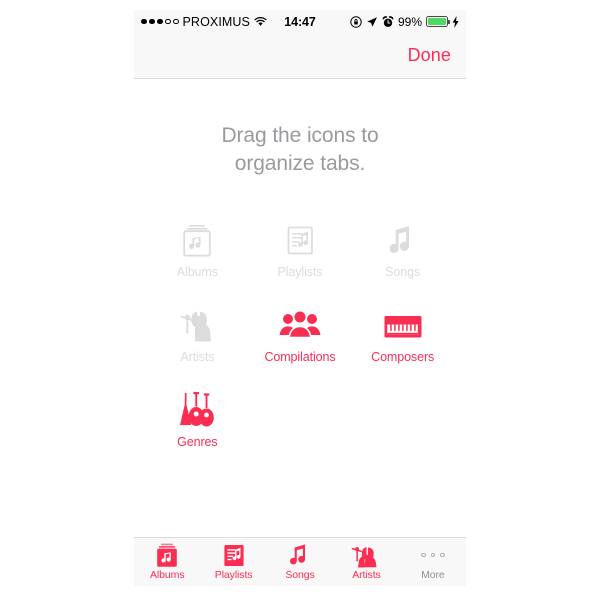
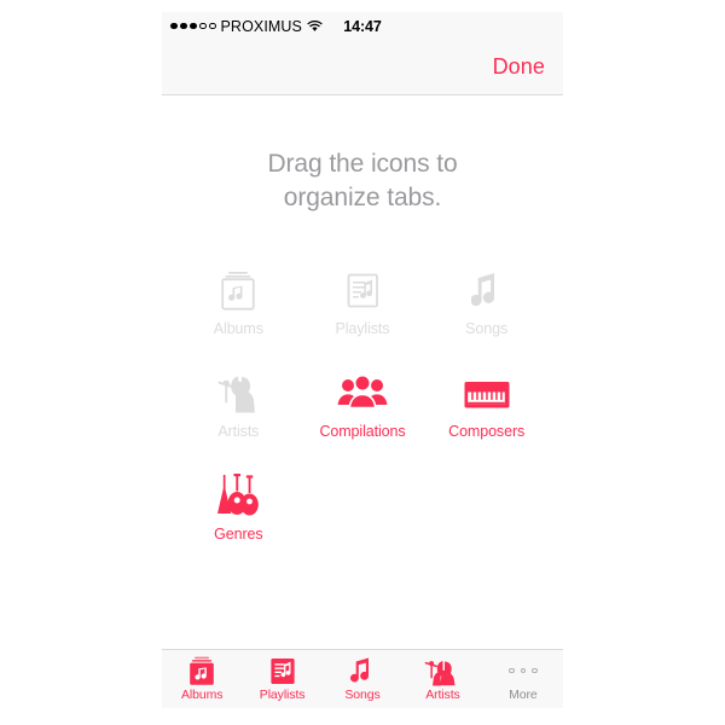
  PROXIMUS
  14:47
- 99%
  Done
  Drag the icons to
  organize tabs.
  Albums
  Playlists
  Songs
  Artists
  Compilations
  Composers
  Genres
  Albums
  Playlists
  Songs
  Artists
  More
